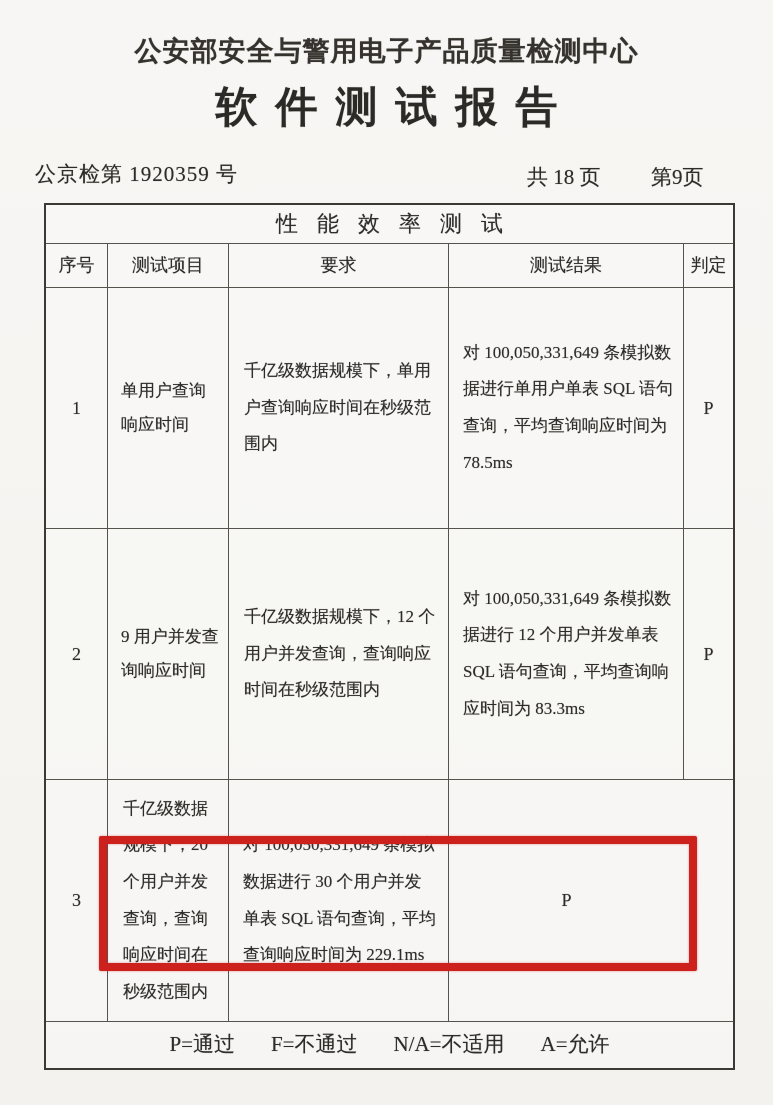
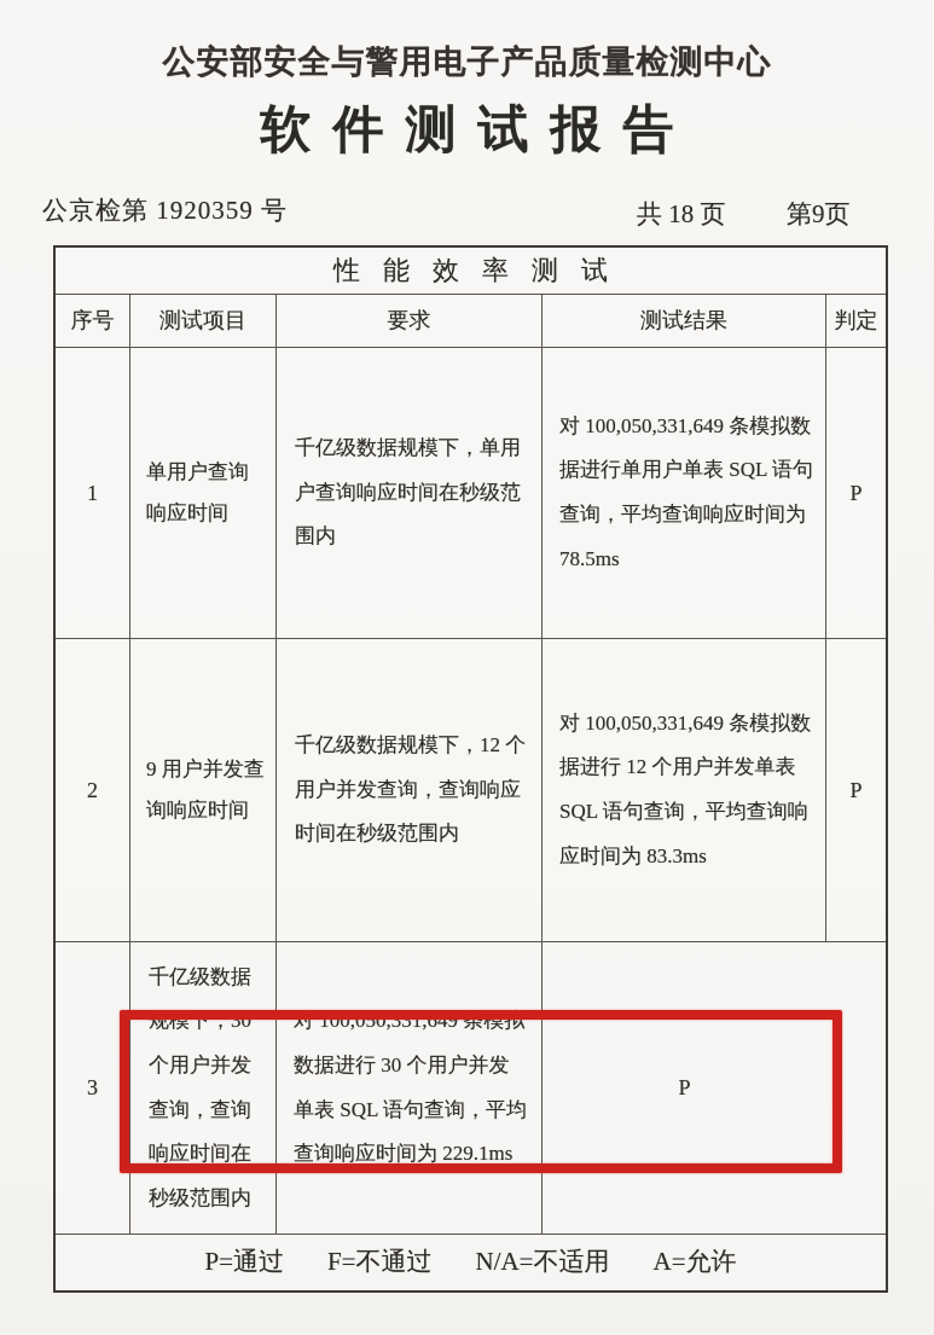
  公安部安全与警用电子产品质量检测中心
  软件测试报告
  公京检第 1920359 号
  共 18 页
  第9页
  性能效率测试
  序号
  测试项目
  要求
  测试结果
  判定
  1
  单用户查询响应时间
  千亿级数据规模下，单用户查询响应时间在秒级范围内
  对 100,050,331,649 条模拟数据进行单用户单表 SQL 语句查询，平均查询响应时间为 78.5ms
  P
  2
  9 用户并发查询响应时间
  千亿级数据规模下，12 个用户并发查询，查询响应时间在秒级范围内
  对 100,050,331,649 条模拟数据进行 12 个用户并发单表 SQL 语句查询，平均查询响应时间为 83.3ms
  P
  3
- 千亿级数据规模下，20 个用户并发查询，查询响应时间在秒级范围内
+ 千亿级数据规模下，30 个用户并发查询，查询响应时间在秒级范围内
  对 100,050,331,649 条模拟数据进行 30 个用户并发单表 SQL 语句查询，平均查询响应时间为 229.1ms
  P
  P=通过
  F=不通过
  N/A=不适用
  A=允许
